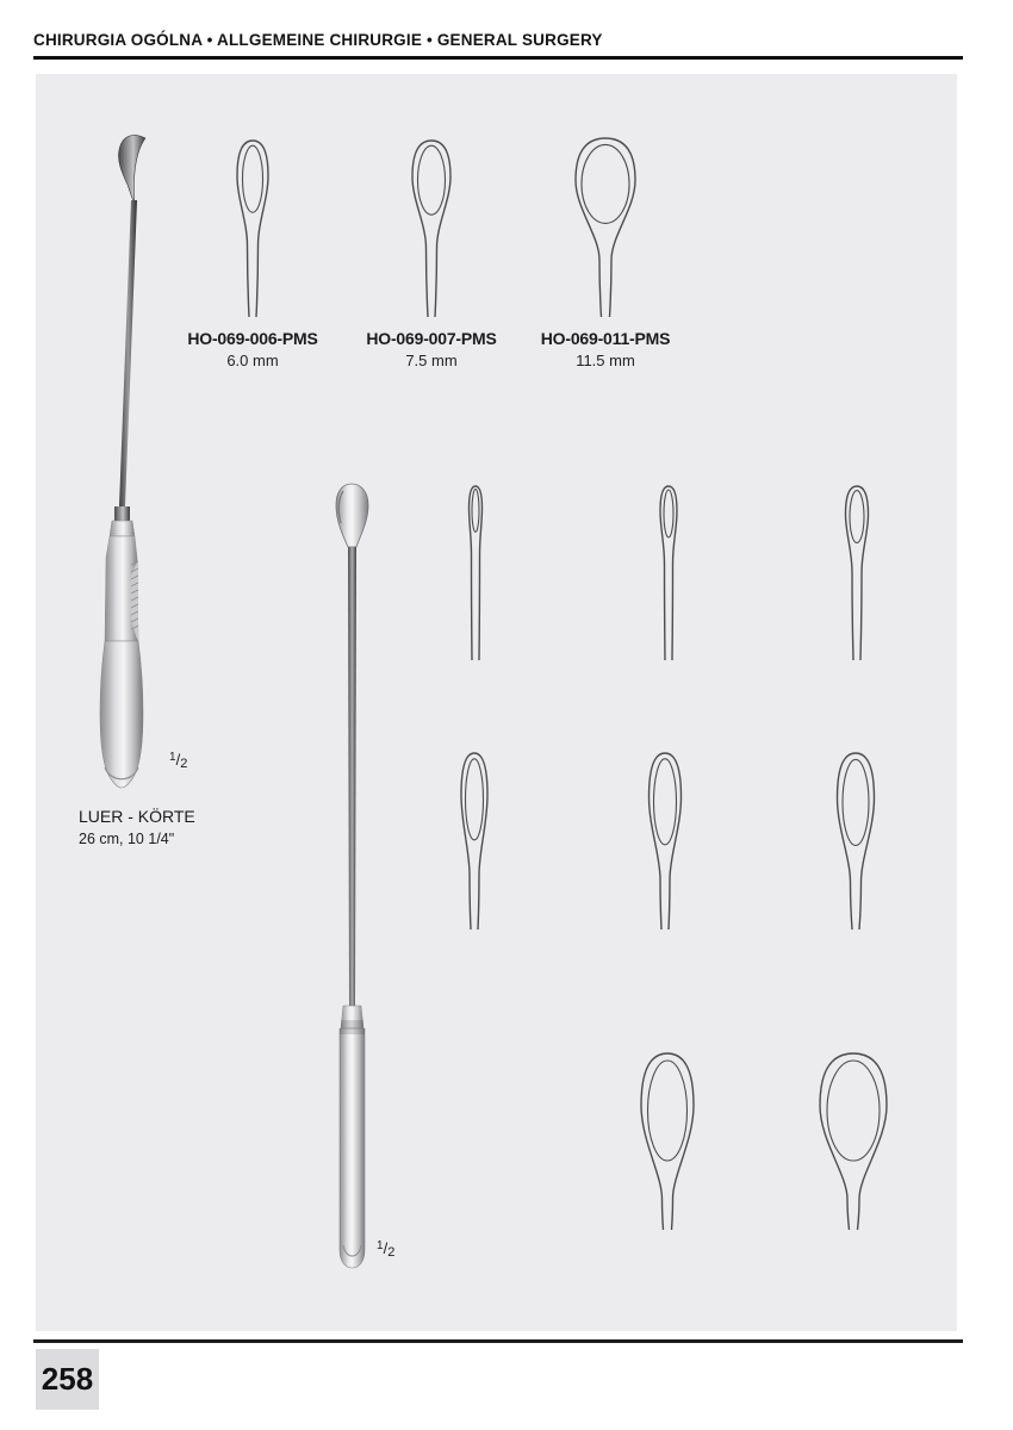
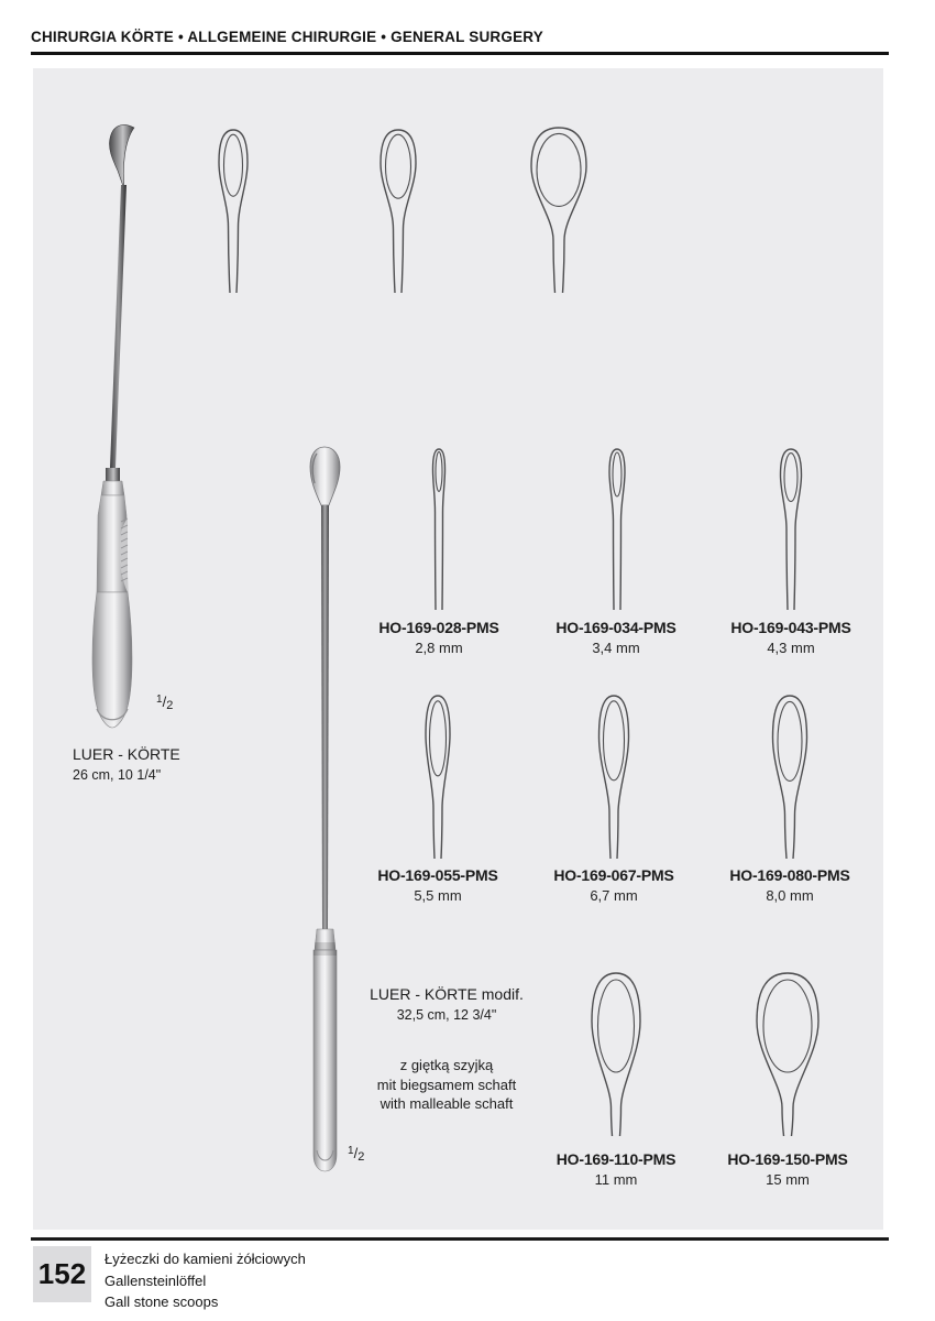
- CHIRURGIA OGÓLNA • ALLGEMEINE CHIRURGIE • GENERAL SURGERY
+ CHIRURGIA KÖRTE • ALLGEMEINE CHIRURGIE • GENERAL SURGERY
- HO-069-006-PMS
- 6.0 mm
- HO-069-007-PMS
- 7.5 mm
- HO-069-011-PMS
- 11.5 mm
  1/2
  LUER - KÖRTE
  26 cm, 10 1/4"
  1/2
+ LUER - KÖRTE modif.
+ 32,5 cm, 12 3/4"
+ z giętką szyjką
+ mit biegsamem schaft
+ with malleable schaft
+ HO-169-028-PMS
+ 2,8 mm
+ HO-169-034-PMS
+ 3,4 mm
+ HO-169-043-PMS
+ 4,3 mm
+ HO-169-055-PMS
+ 5,5 mm
+ HO-169-067-PMS
+ 6,7 mm
+ HO-169-080-PMS
+ 8,0 mm
+ HO-169-110-PMS
+ 11 mm
+ HO-169-150-PMS
+ 15 mm
- 258
+ 152
+ Łyżeczki do kamieni żółciowych
+ Gallensteinlöffel
+ Gall stone scoops
